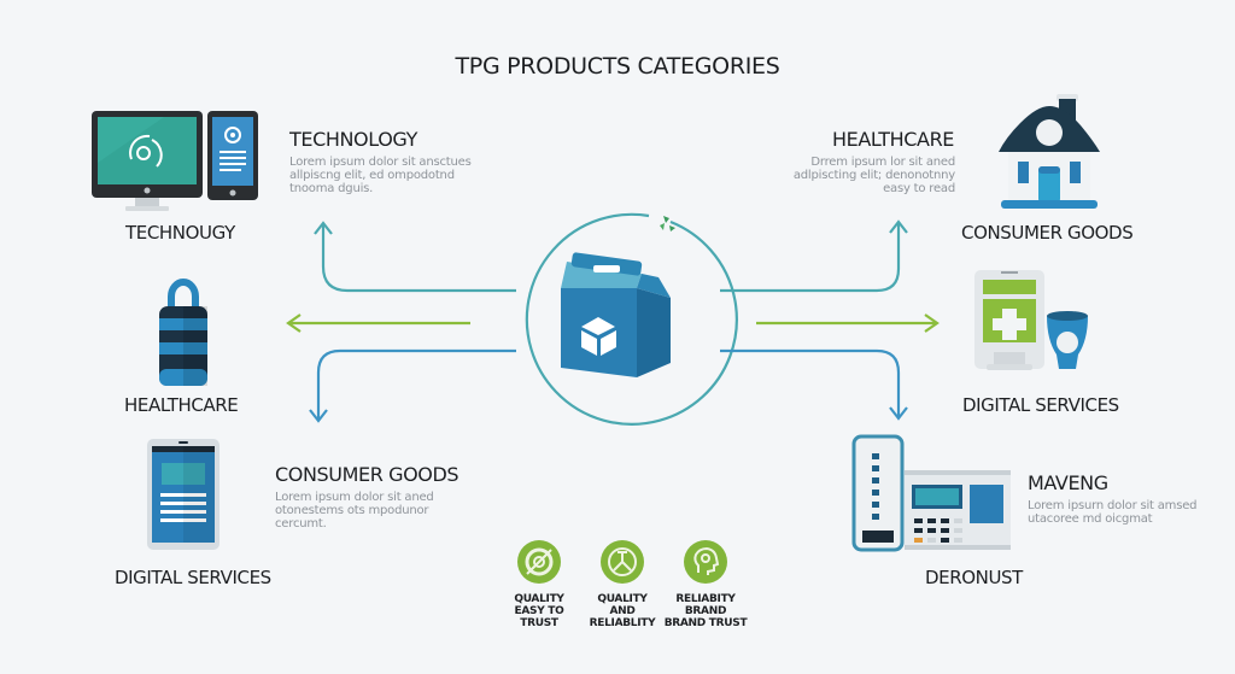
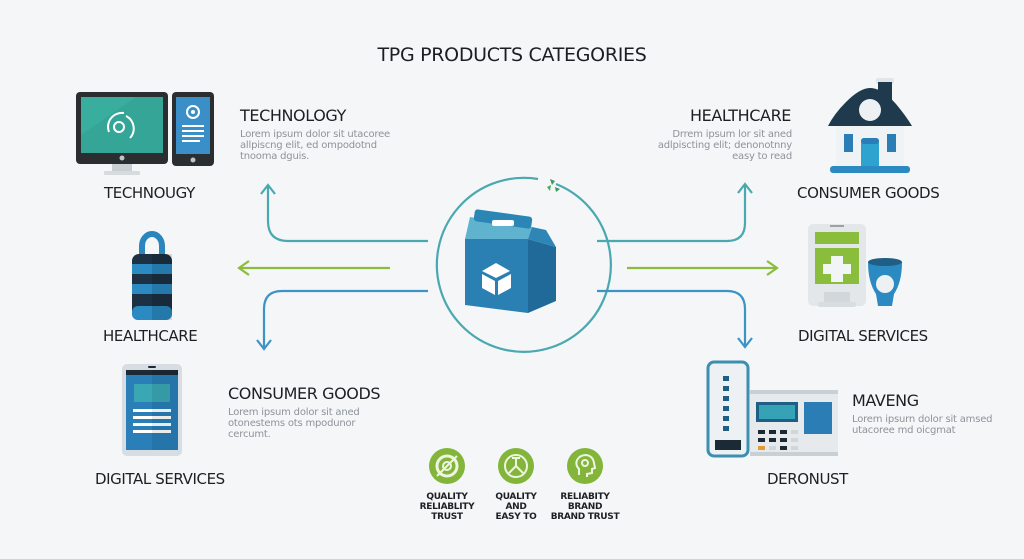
  TPG PRODUCTS CATEGORIES
  TECHNOUGY
  TECHNOLOGY
- Lorem ipsum dolor sit ansctues
+ Lorem ipsum dolor sit utacoree
  allpiscng elit, ed ompodotnd
  tnooma dguis.
  HEALTHCARE
  DIGITAL SERVICES
  CONSUMER GOODS
  Lorem ipsum dolor sit aned
  otonestems ots mpodunor
  cercumt.
  CONSUMER GOODS
  HEALTHCARE
  Drrem ipsum lor sit aned
  adlpiscting elit; denonotnny
  easy to read
  DIGITAL SERVICES
  DERONUST
  MAVENG
  Lorem ipsurn dolor sit amsed
  utacoree md oicgmat
  QUALITY
- EASY TO
+ RELIABLITY
  TRUST
  QUALITY
  AND
- RELIABLITY
+ EASY TO
  RELIABITY
  BRAND
  BRAND TRUST
